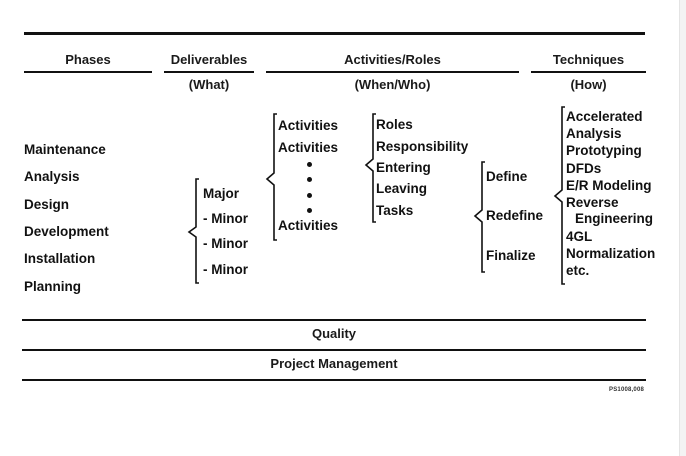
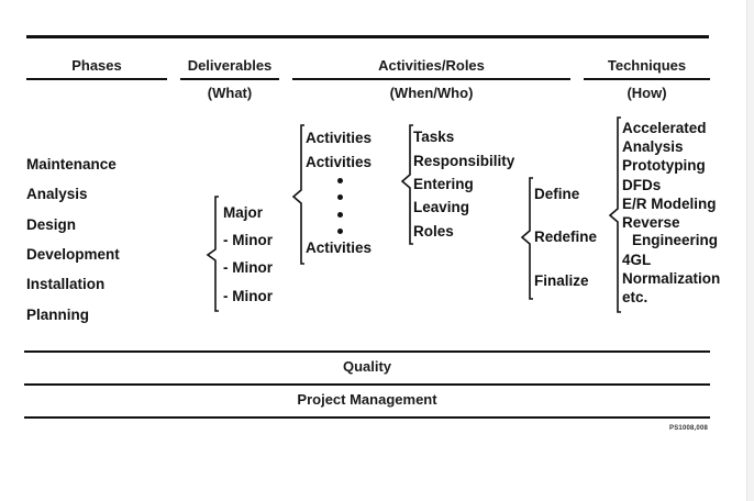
  Phases
  Deliverables
  (What)
  Activities/Roles
  (When/Who)
  Techniques
  (How)
  Maintenance
  Analysis
  Design
  Development
  Installation
  Planning
  Major
  - Minor
  - Minor
  - Minor
  Activities
  Activities
  Activities
- Roles
+ Tasks
  Responsibility
  Entering
  Leaving
- Tasks
+ Roles
  Define
  Redefine
  Finalize
  Accelerated
  Analysis
  Prototyping
  DFDs
  E/R Modeling
  Reverse
  Engineering
  4GL
  Normalization
  etc.
  Quality
  Project Management
